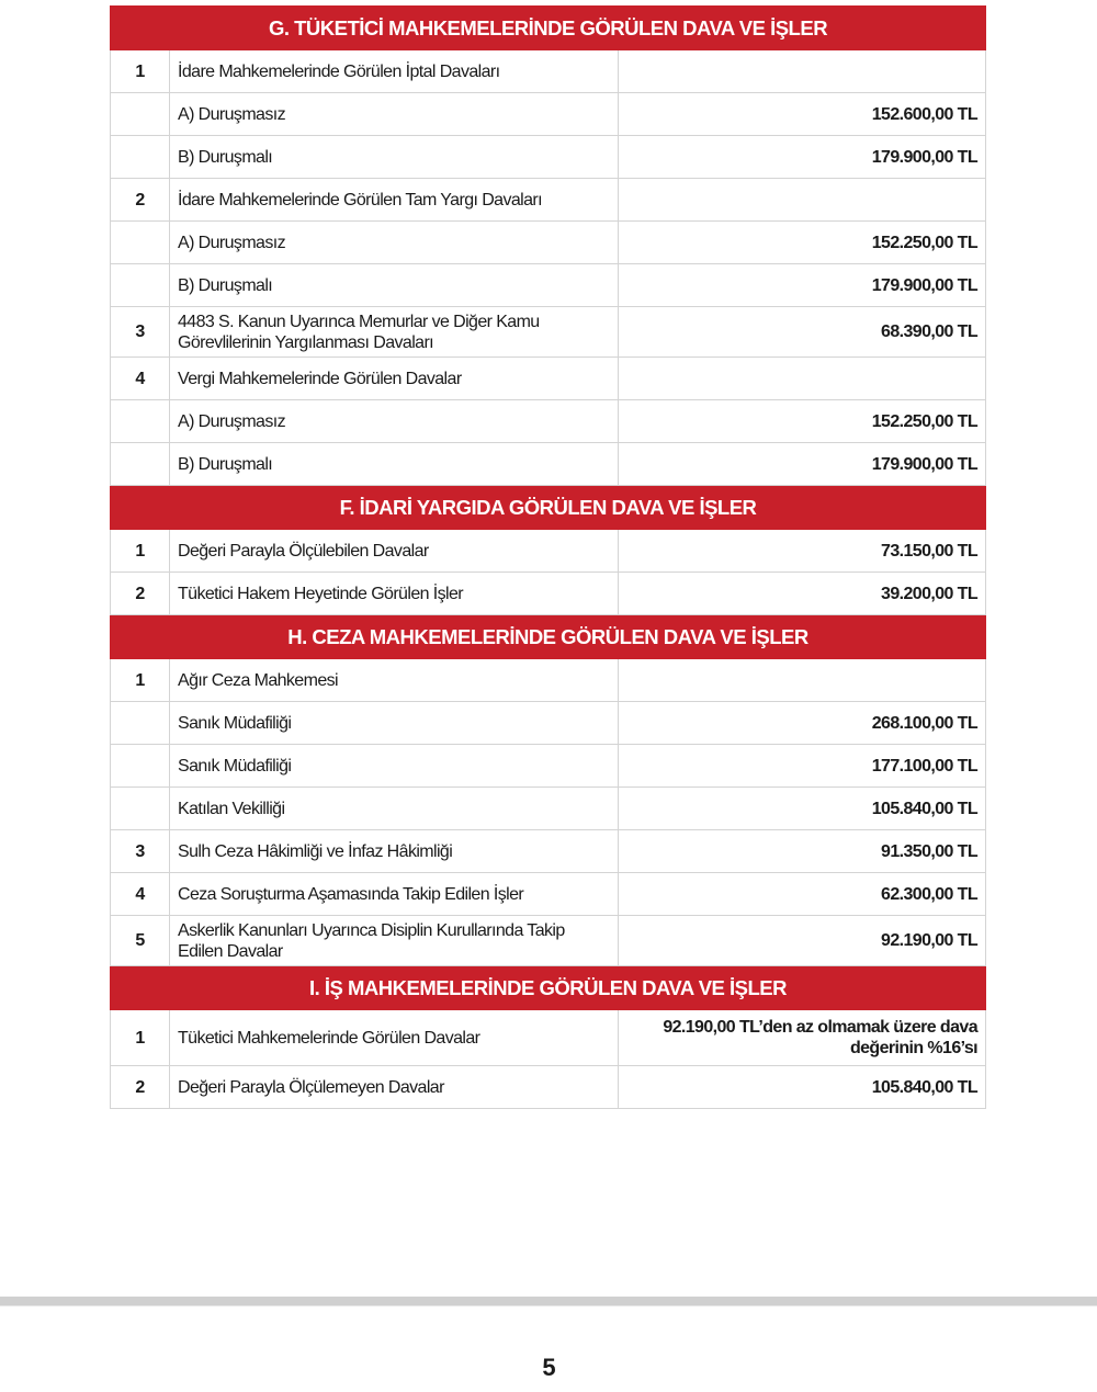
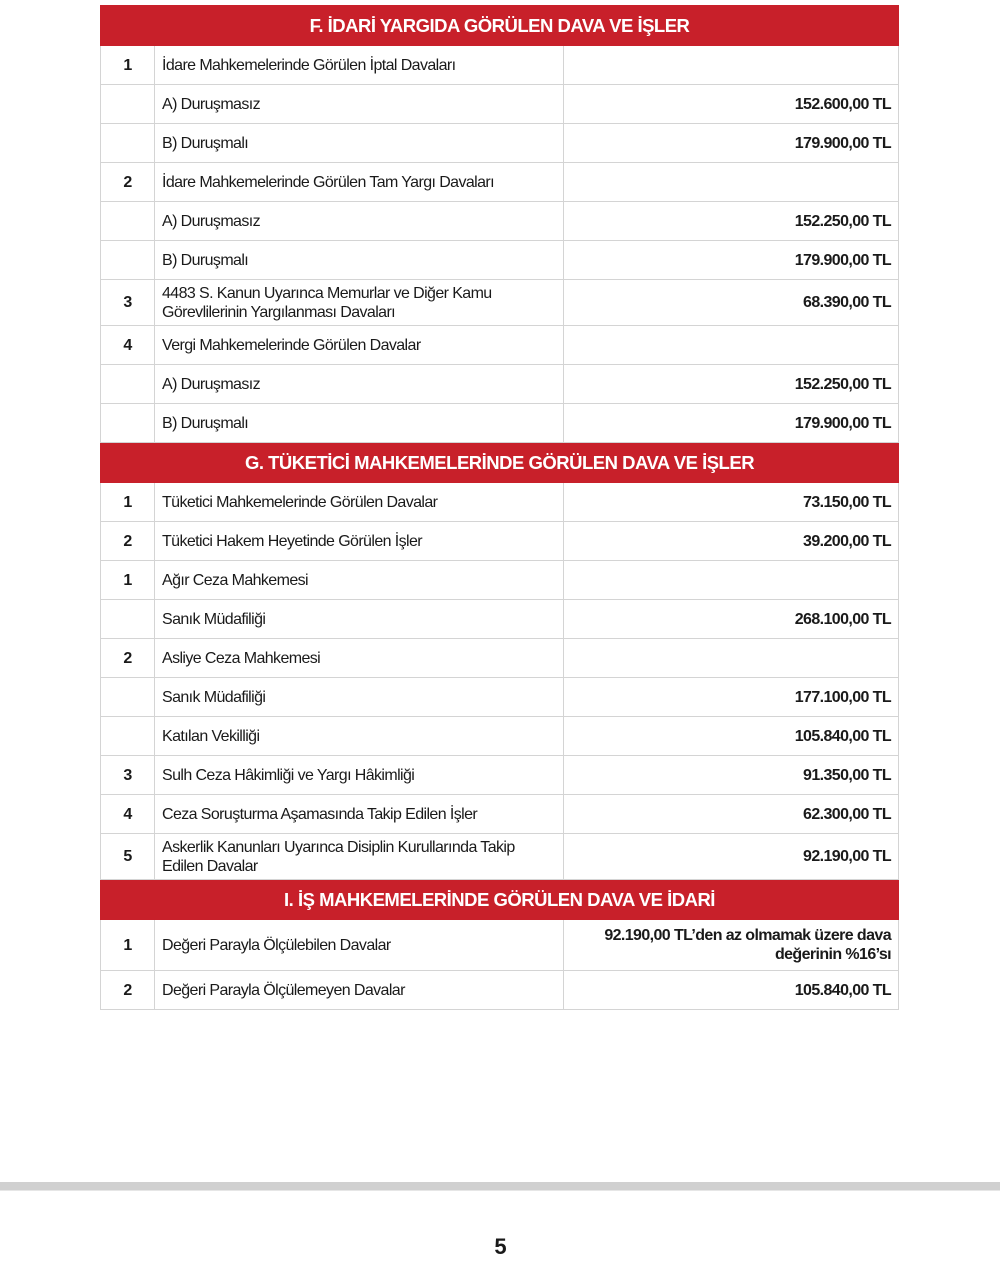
- G. TÜKETİCİ MAHKEMELERİNDE GÖRÜLEN DAVA VE İŞLER
+ F. İDARİ YARGIDA GÖRÜLEN DAVA VE İŞLER
  1	İdare Mahkemelerinde Görülen İptal Davaları
  	A) Duruşmasız	152.600,00 TL
  	B) Duruşmalı	179.900,00 TL
  2	İdare Mahkemelerinde Görülen Tam Yargı Davaları
  	A) Duruşmasız	152.250,00 TL
  	B) Duruşmalı	179.900,00 TL
  3	4483 S. Kanun Uyarınca Memurlar ve Diğer Kamu Görevlilerinin Yargılanması Davaları	68.390,00 TL
  4	Vergi Mahkemelerinde Görülen Davalar
  	A) Duruşmasız	152.250,00 TL
  	B) Duruşmalı	179.900,00 TL
- F. İDARİ YARGIDA GÖRÜLEN DAVA VE İŞLER
+ G. TÜKETİCİ MAHKEMELERİNDE GÖRÜLEN DAVA VE İŞLER
- 1	Değeri Parayla Ölçülebilen Davalar	73.150,00 TL
+ 1	Tüketici Mahkemelerinde Görülen Davalar	73.150,00 TL
  2	Tüketici Hakem Heyetinde Görülen İşler	39.200,00 TL
- H. CEZA MAHKEMELERİNDE GÖRÜLEN DAVA VE İŞLER
  1	Ağır Ceza Mahkemesi
  	Sanık Müdafiliği	268.100,00 TL
+ 2	Asliye Ceza Mahkemesi
  	Sanık Müdafiliği	177.100,00 TL
  	Katılan Vekilliği	105.840,00 TL
- 3	Sulh Ceza Hâkimliği ve İnfaz Hâkimliği	91.350,00 TL
+ 3	Sulh Ceza Hâkimliği ve Yargı Hâkimliği	91.350,00 TL
  4	Ceza Soruşturma Aşamasında Takip Edilen İşler	62.300,00 TL
  5	Askerlik Kanunları Uyarınca Disiplin Kurullarında Takip Edilen Davalar	92.190,00 TL
- I. İŞ MAHKEMELERİNDE GÖRÜLEN DAVA VE İŞLER
+ I. İŞ MAHKEMELERİNDE GÖRÜLEN DAVA VE İDARİ
- 1	Tüketici Mahkemelerinde Görülen Davalar	92.190,00 TL’den az olmamak üzere dava değerinin %16’sı
+ 1	Değeri Parayla Ölçülebilen Davalar	92.190,00 TL’den az olmamak üzere dava değerinin %16’sı
  2	Değeri Parayla Ölçülemeyen Davalar	105.840,00 TL
  5
